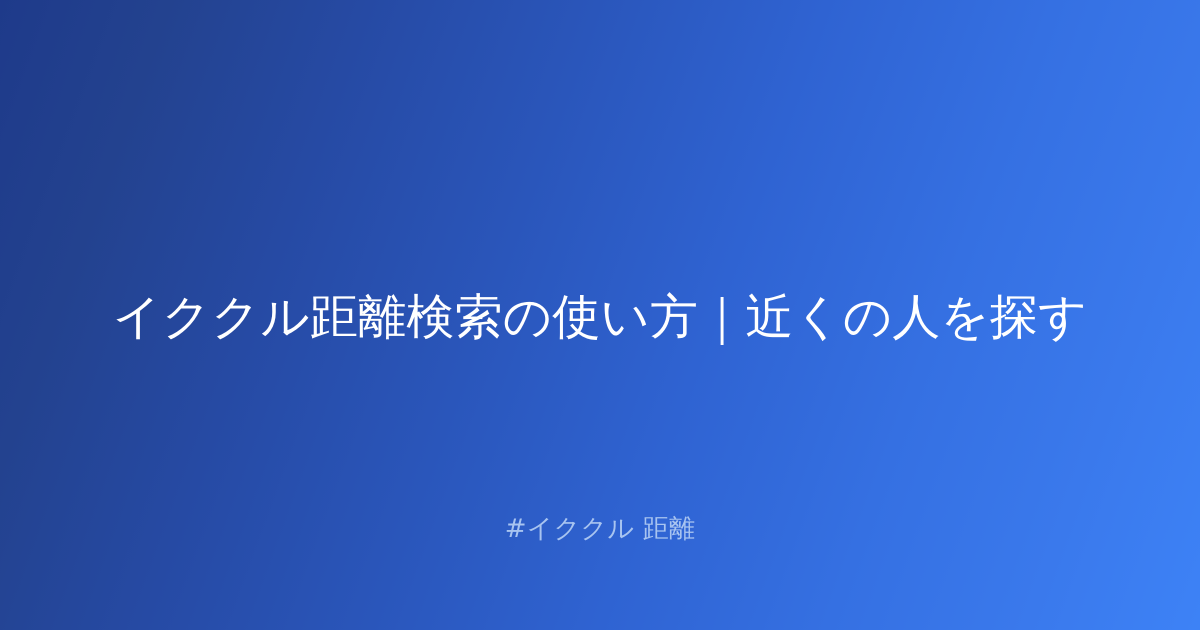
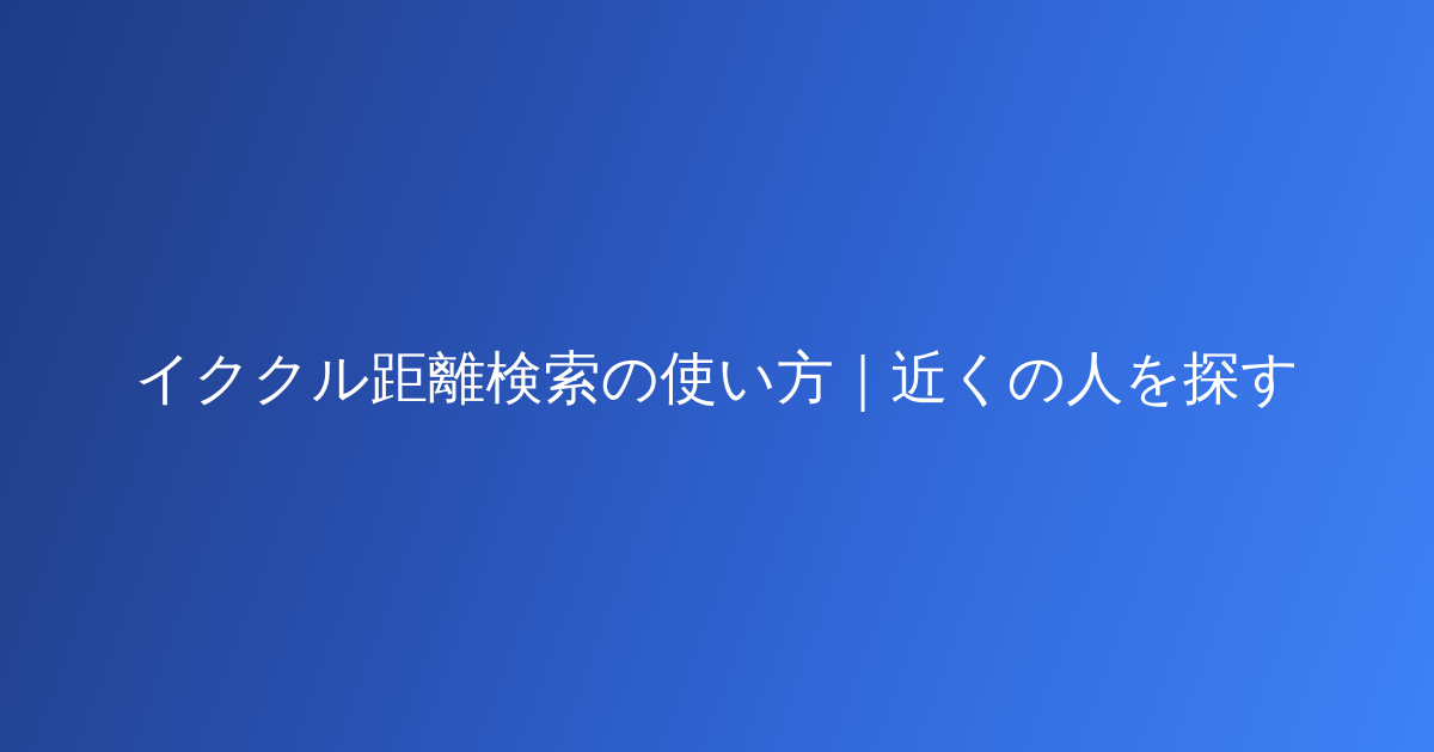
  イククル距離検索の使い方｜近くの人を探す
- #イククル 距離
